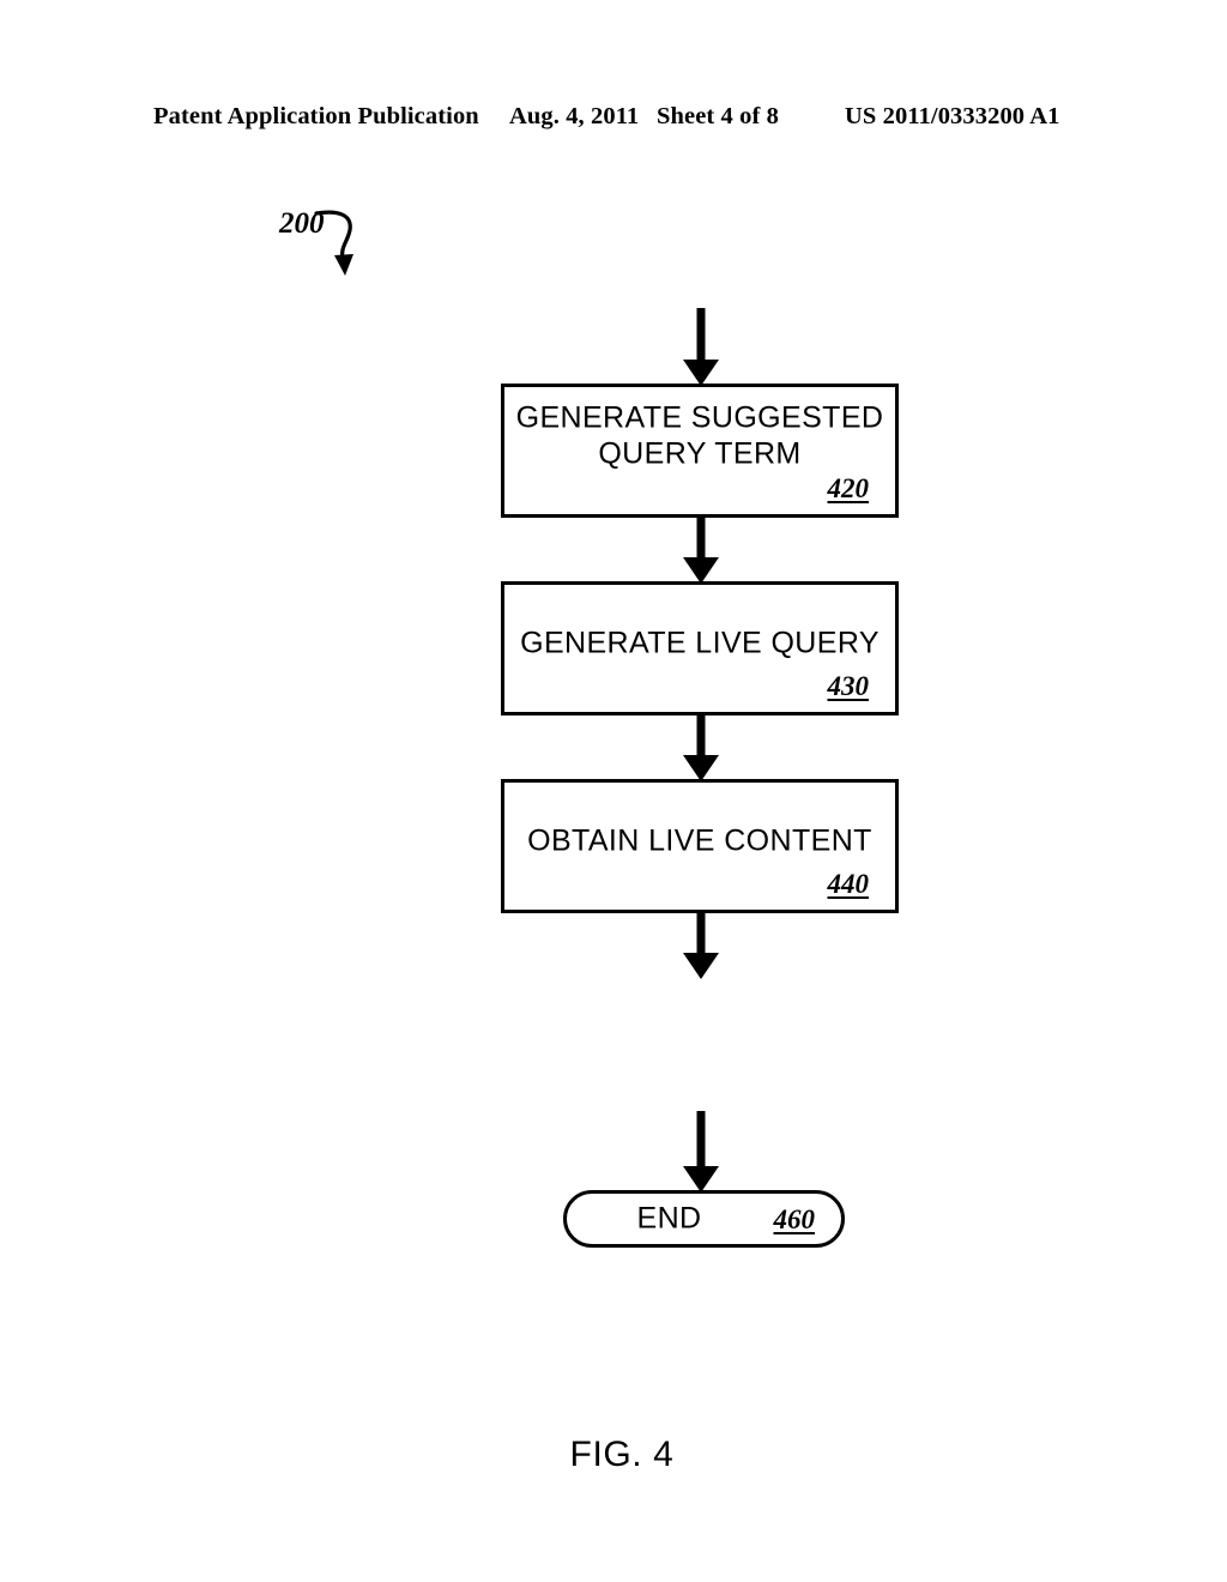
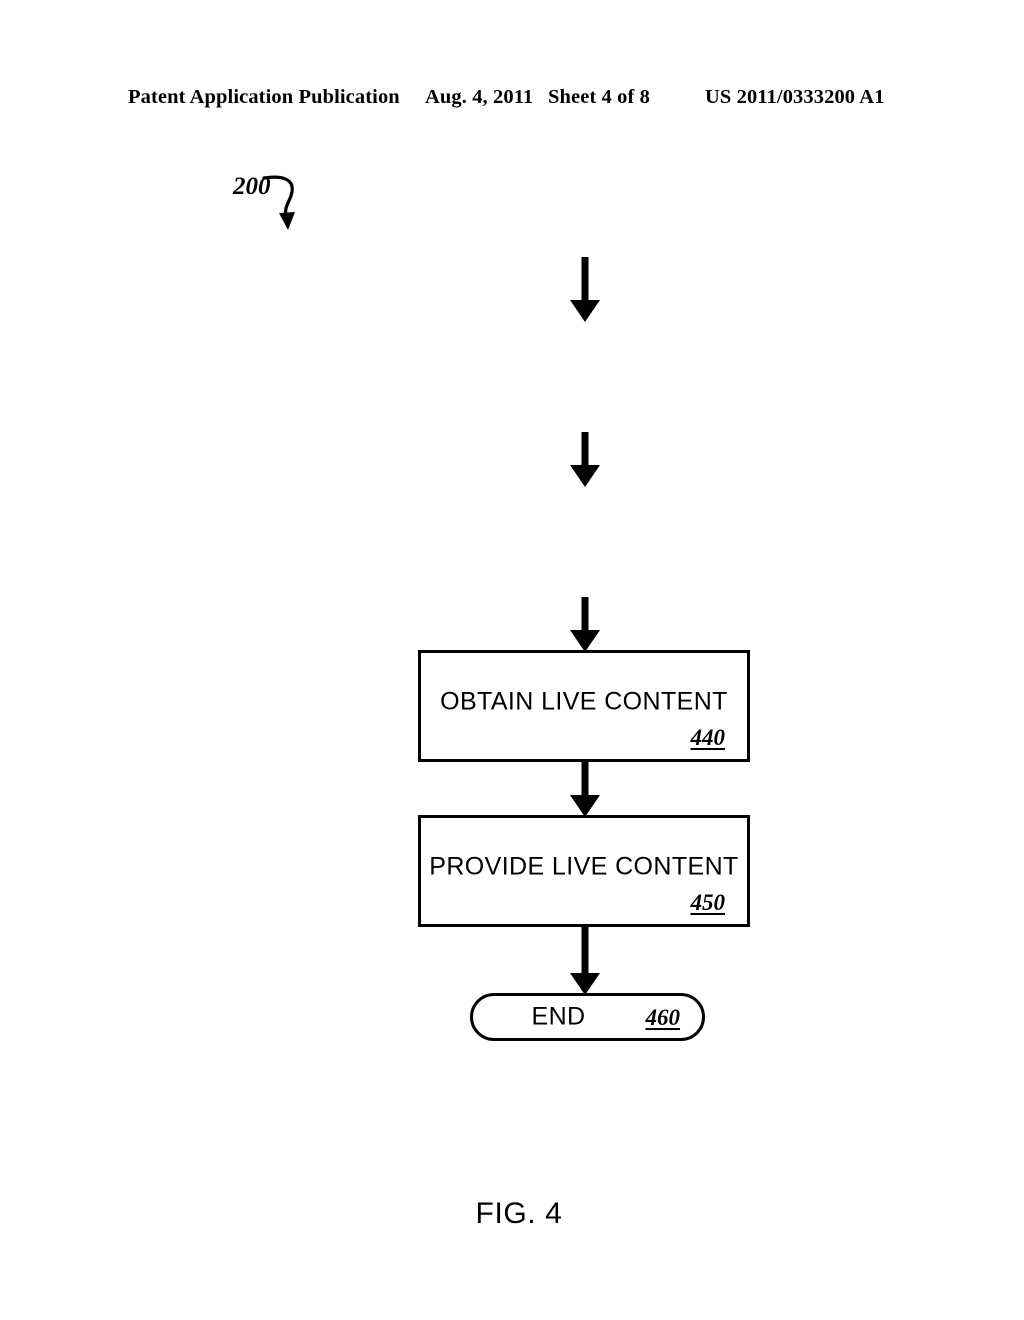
  Patent Application Publication
  Aug. 4, 2011
  Sheet 4 of 8
  US 2011/0333200 A1
  200
- GENERATE SUGGESTED
- QUERY TERM
- 420
- GENERATE LIVE QUERY
- 430
  OBTAIN LIVE CONTENT
  440
+ PROVIDE LIVE CONTENT
+ 450
  END
  460
  FIG. 4
